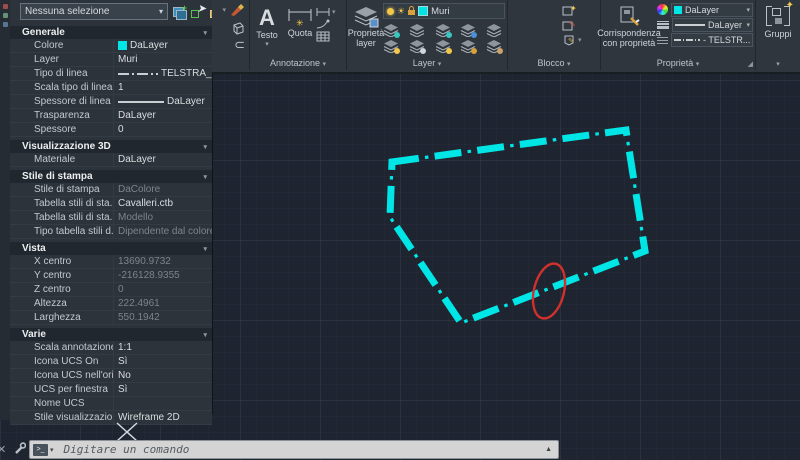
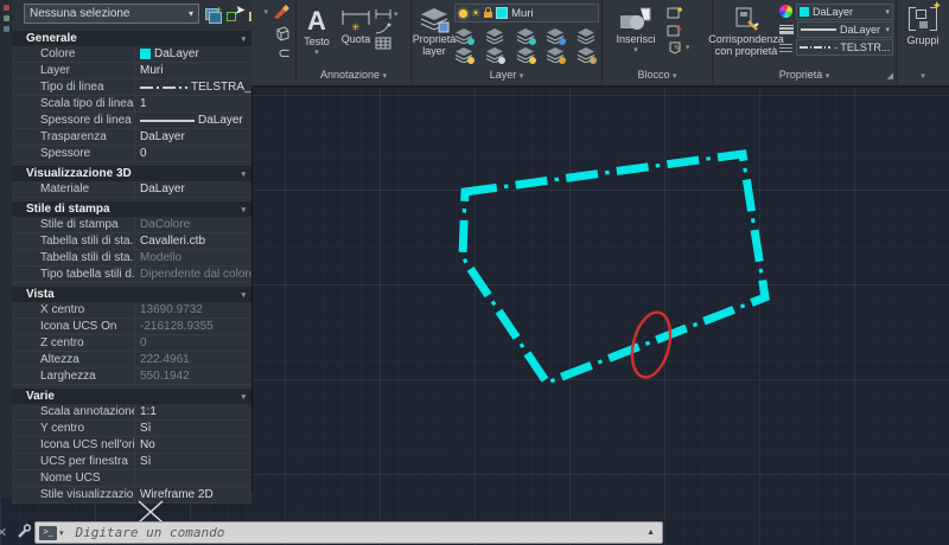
  Nessuna selezione
  ▾
  +
  ➤
  Generale
  Colore
  DaLayer
  Layer
  Muri
  Tipo di linea
  TELSTRA_
  Scala tipo di linea
  1
  Spessore di linea
  DaLayer
  Trasparenza
  DaLayer
  Spessore
  0
  Visualizzazione 3D
  Materiale
  DaLayer
  Stile di stampa
  Stile di stampa
  DaColore
  Tabella stili di sta.
  Cavalleri.ctb
  Tabella stili di sta.
  Modello
  Tipo tabella stili d.
  Dipendente dal color
  Vista
  X centro
  13690.9732
- Y centro
+ Icona UCS On
  -216128.9355
  Z centro
  0
  Altezza
  222.4961
  Larghezza
  550.1942
  Varie
  Scala annotazion
  1:1
- Icona UCS On
+ Y centro
  Sì
  Icona UCS nell'ori
  No
  UCS per finestra
  Sì
  Nome UCS
  Stile visualizzazio
  Wireframe 2D
  ⊂
  A
  Testo
  ✳
  Quota
  Annotazione
  Proprietà layer
  ☀
  Muri
  Layer
+ Inserisci
  ✦
  ✎
  Blocco
  Corrispondenza con proprietà
  DaLayer
  DaLayer
  - TELSTR...
  Proprietà
  ✦
  Gruppi
  ✕
  Digitare un comando
